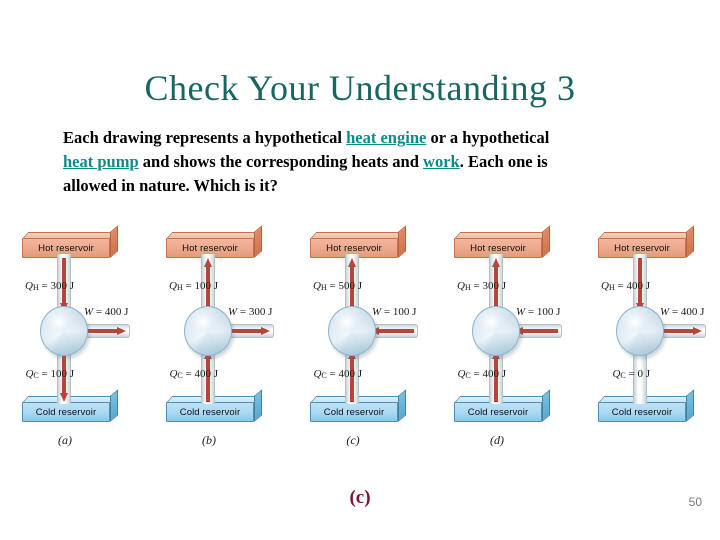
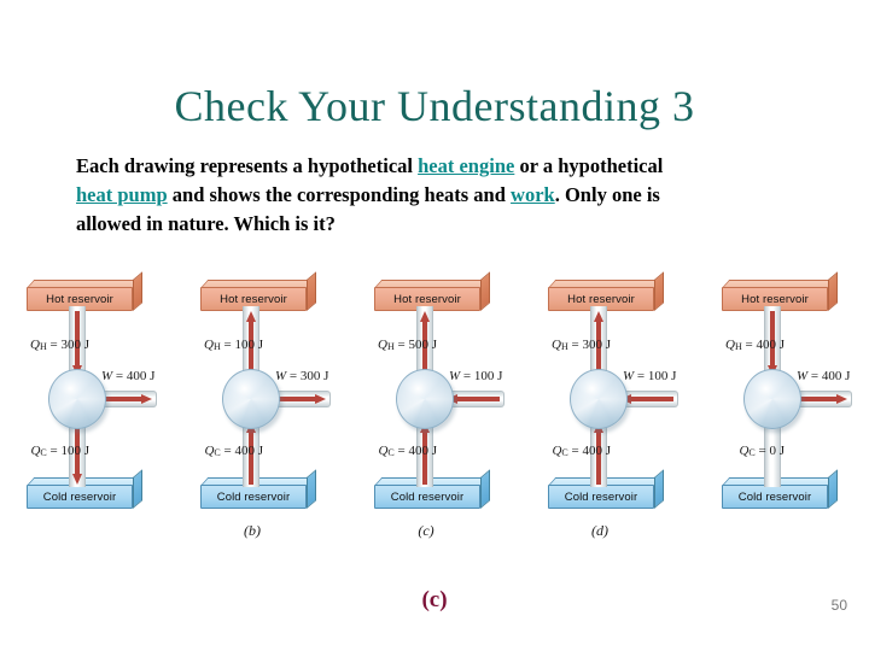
  Check Your Understanding 3
- Each drawing represents a hypothetical heat engine or a hypothetical heat pump and shows the corresponding heats and work. Each one is allowed in nature. Which is it?
+ Each drawing represents a hypothetical heat engine or a hypothetical heat pump and shows the corresponding heats and work. Only one is allowed in nature. Which is it?
  Hot reservoir
  Cold reservoir
  QH = 300 J
  QC = 100 J
  W = 400 J
- (a)
  Hot reservoir
  Cold reservoir
  QH = 100 J
  QC = 400 J
  W = 300 J
  (b)
  Hot reservoir
  Cold reservoir
  QH = 500 J
  QC = 400 J
  W = 100 J
  (c)
  Hot reservoir
  Cold reservoir
  QH = 300 J
  QC = 400 J
  W = 100 J
  (d)
  Hot reservoir
  Cold reservoir
  QH = 400 J
  QC = 0 J
  W = 400 J
  (c)
  50
